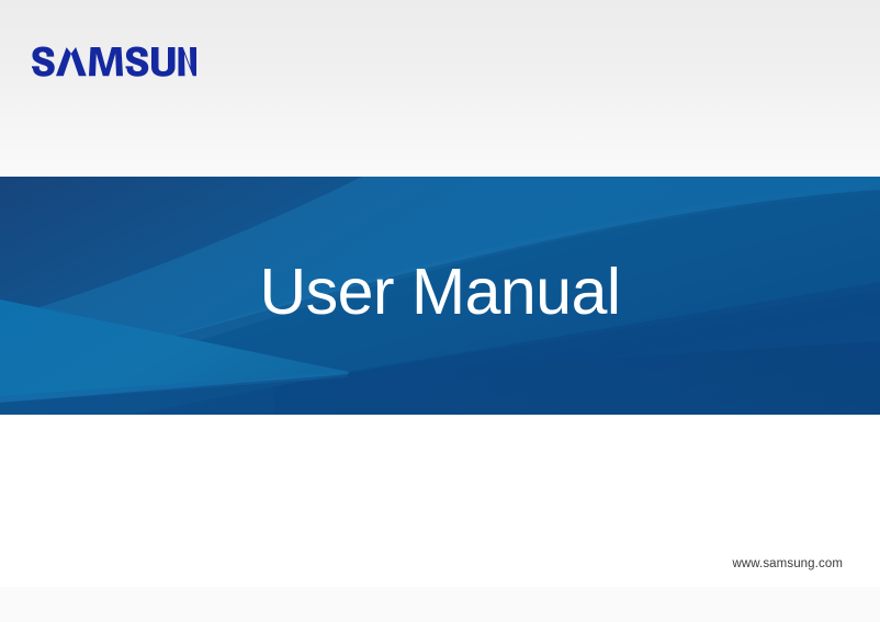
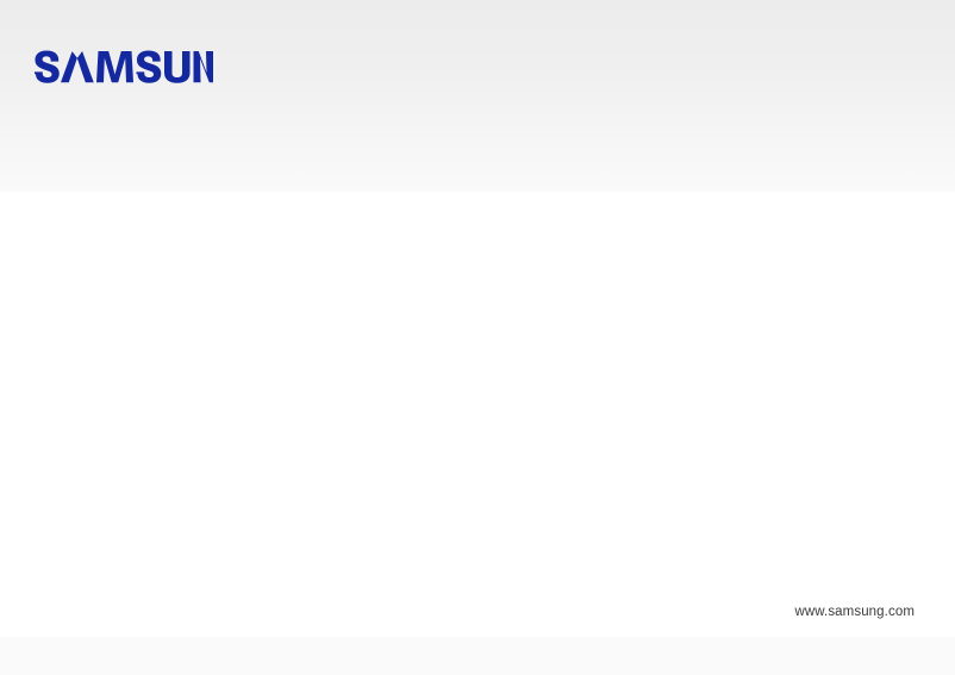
- User Manual
  www.samsung.com
